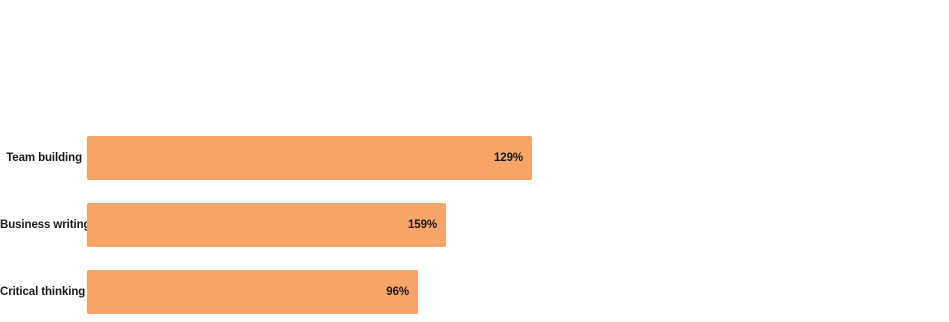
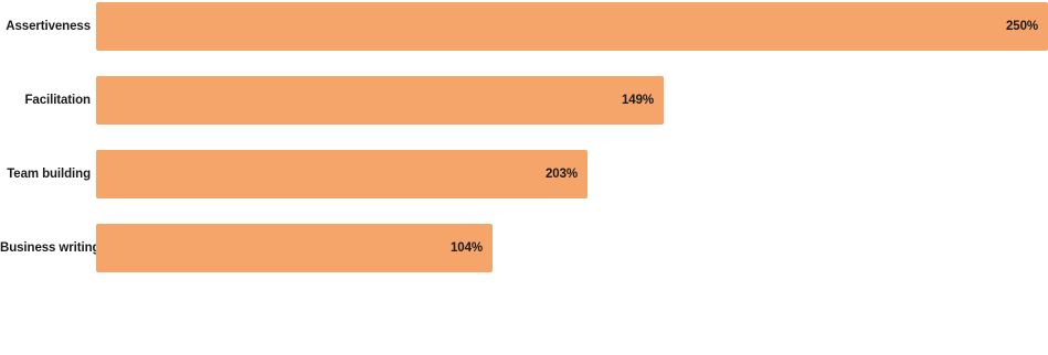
+ Assertiveness
+ 250%
+ Facilitation
+ 149%
  Team building
- 129%
+ 203%
  Business writin
- 159%
+ 104%
- Critical thinking
- 96%
